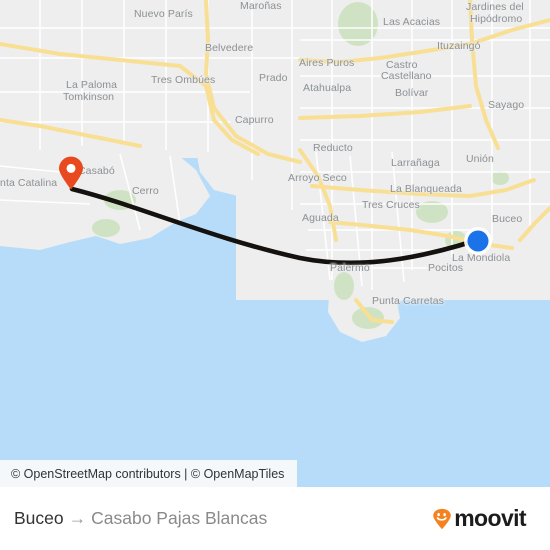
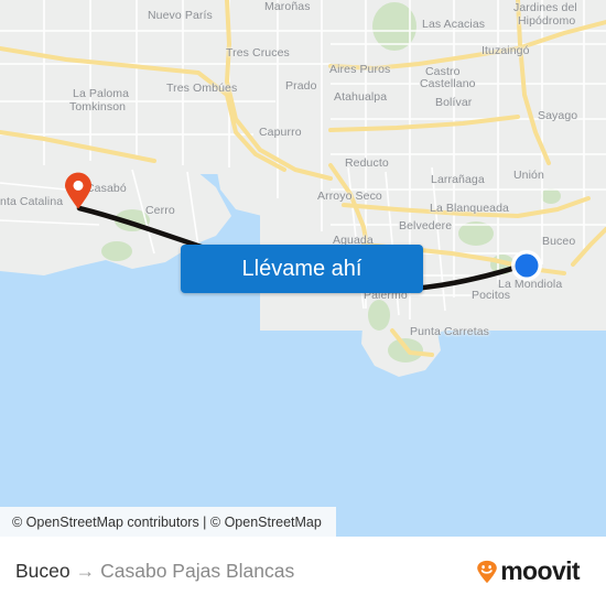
  Nuevo París
  Maroñas
  Las Acacias
  Jardines del
  Hipódromo
- Belvedere
+ Tres Cruces
  Aires Puros
  Ituzaingó
  Castro
  Castellano
  La Paloma
  Tomkinson
  Tres Ombúes
  Prado
  Atahualpa
  Bolívar
  Sayago
  Capurro
  Reducto
  Larrañaga
  Unión
  Arroyo Seco
  La Blanqueada
  asabó
  Cerro
  nta Catalina
- Tres Cruces
+ Belvedere
  Buceo
  Aguada
  Palermo
  Pocitos
  La Mondiola
  Punta Carretas
+ Llévame ahí
- © OpenStreetMap contributors | © OpenMapTiles
+ © OpenStreetMap contributors | © OpenStreetMap
  Buceo → Casabo Pajas Blancas
  moovit
